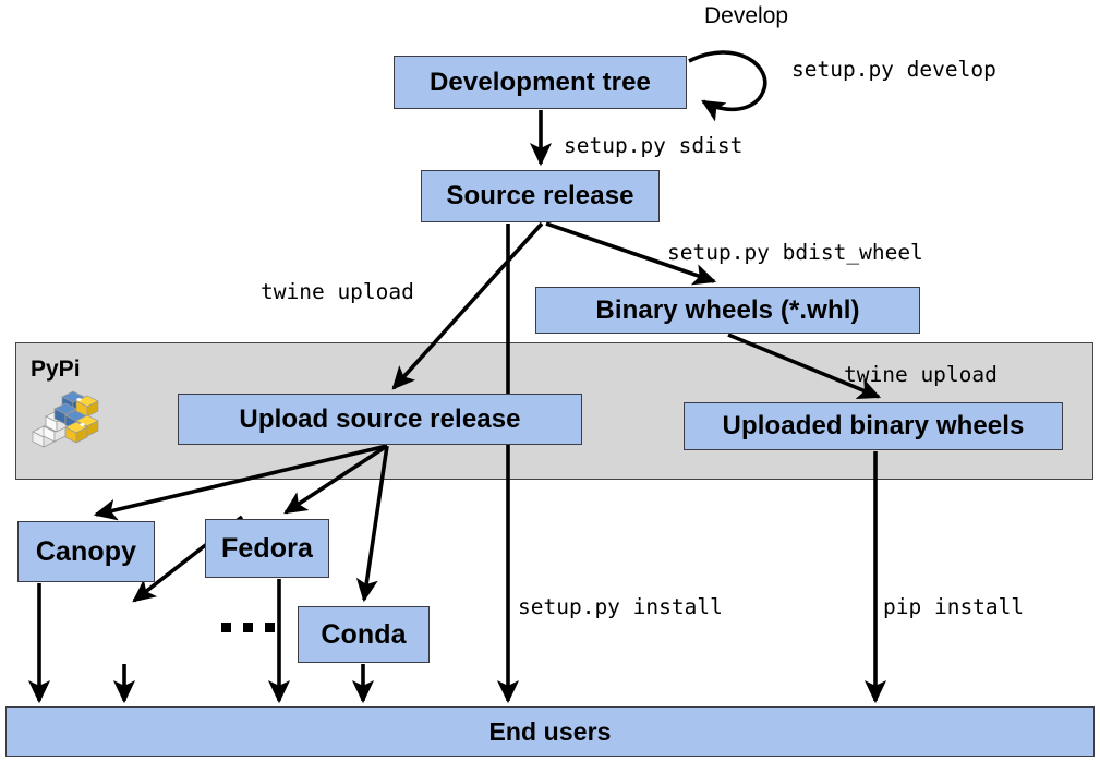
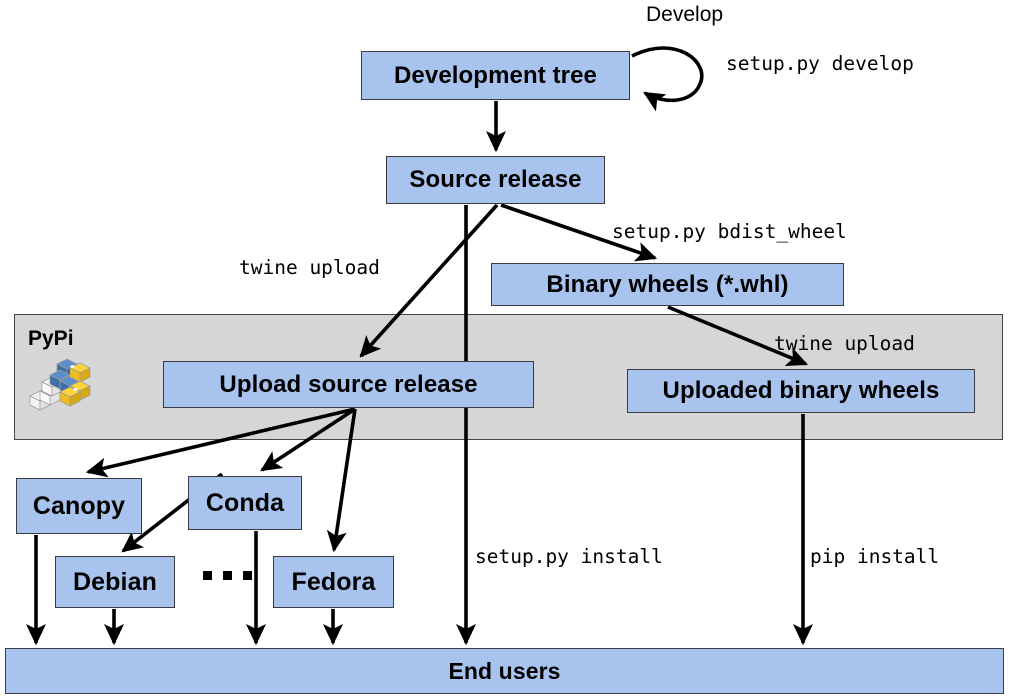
  PyPi
  Development tree
  Source release
  Binary wheels (*.whl)
  Upload source release
  Uploaded binary wheels
  Canopy
- Fedora
+ Conda
+ Debian
- Conda
+ Fedora
  End users
  Develop
  setup.py develop
- setup.py sdist
  setup.py bdist_wheel
  twine upload
  twine upload
  setup.py install
  pip install
